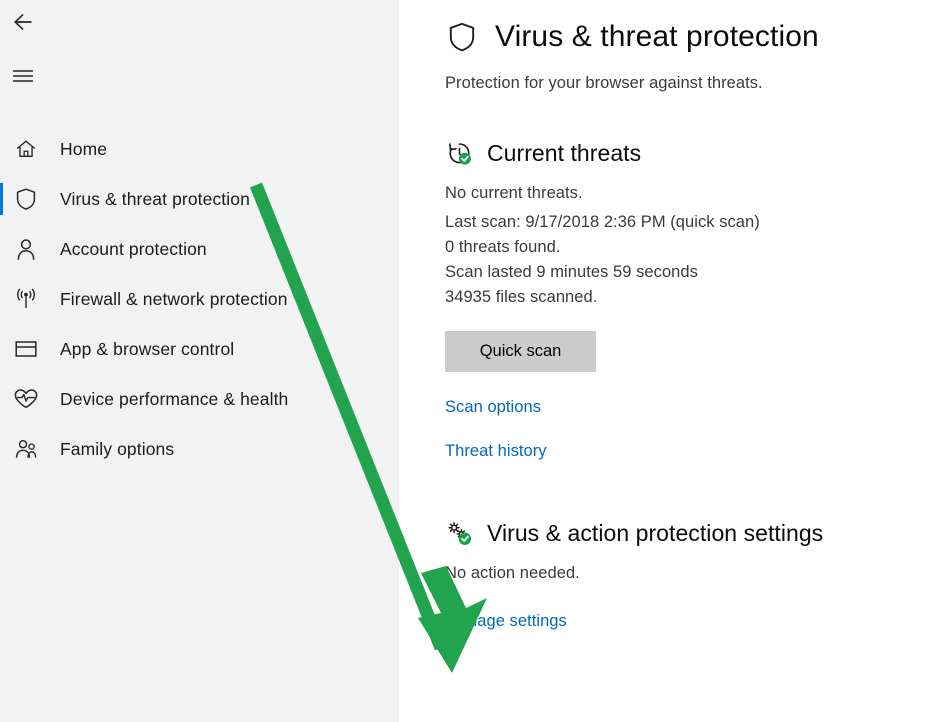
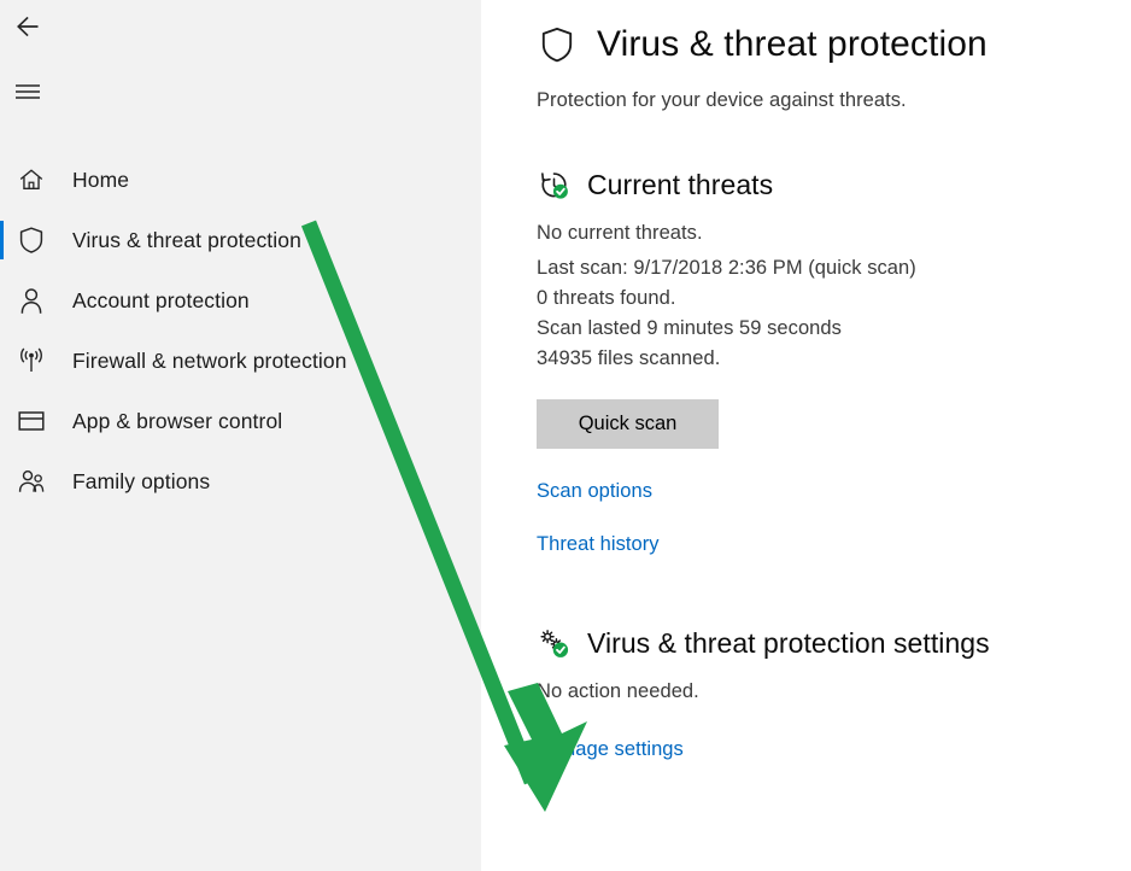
  Home
  Virus & threat protection
  Account protection
  Firewall & network protection
  App & browser control
- Device performance & health
  Family options
  Virus & threat protection
- Protection for your browser against threats.
+ Protection for your device against threats.
  Current threats
  No current threats.
  Last scan: 9/17/2018 2:36 PM (quick scan)
  0 threats found.
  Scan lasted 9 minutes 59 seconds
  34935 files scanned.
  Quick scan
  Scan options
  Threat history
- Virus & action protection settings
+ Virus & threat protection settings
  No action needed.
  age settings
